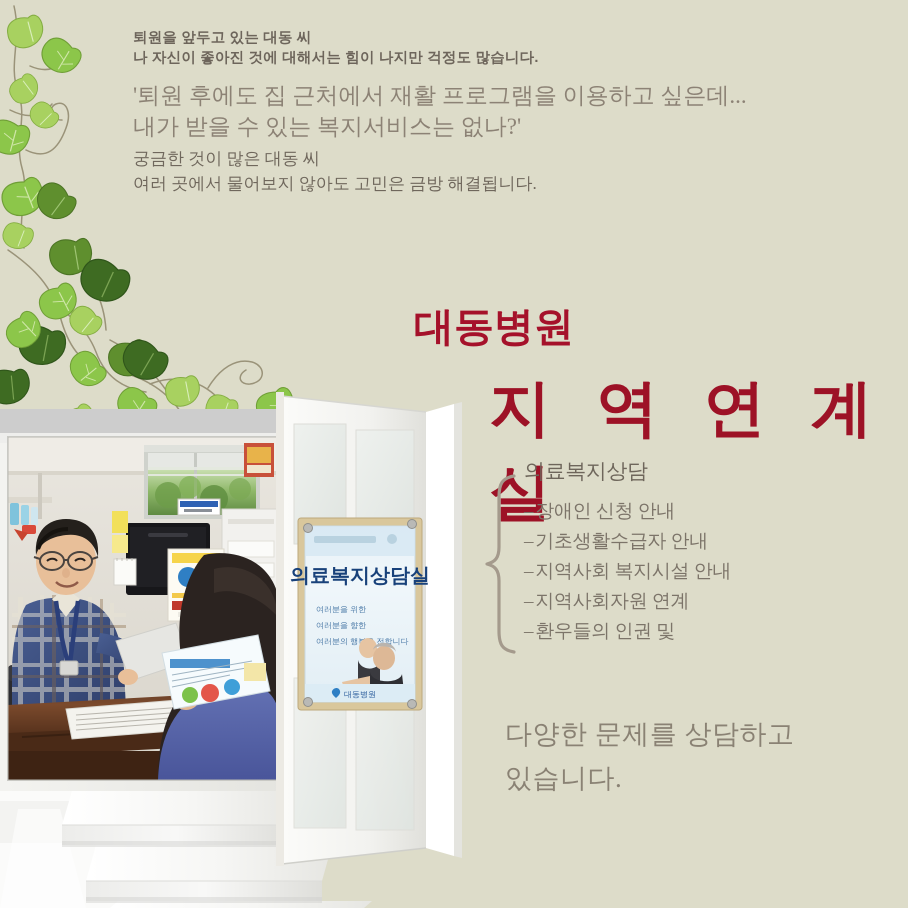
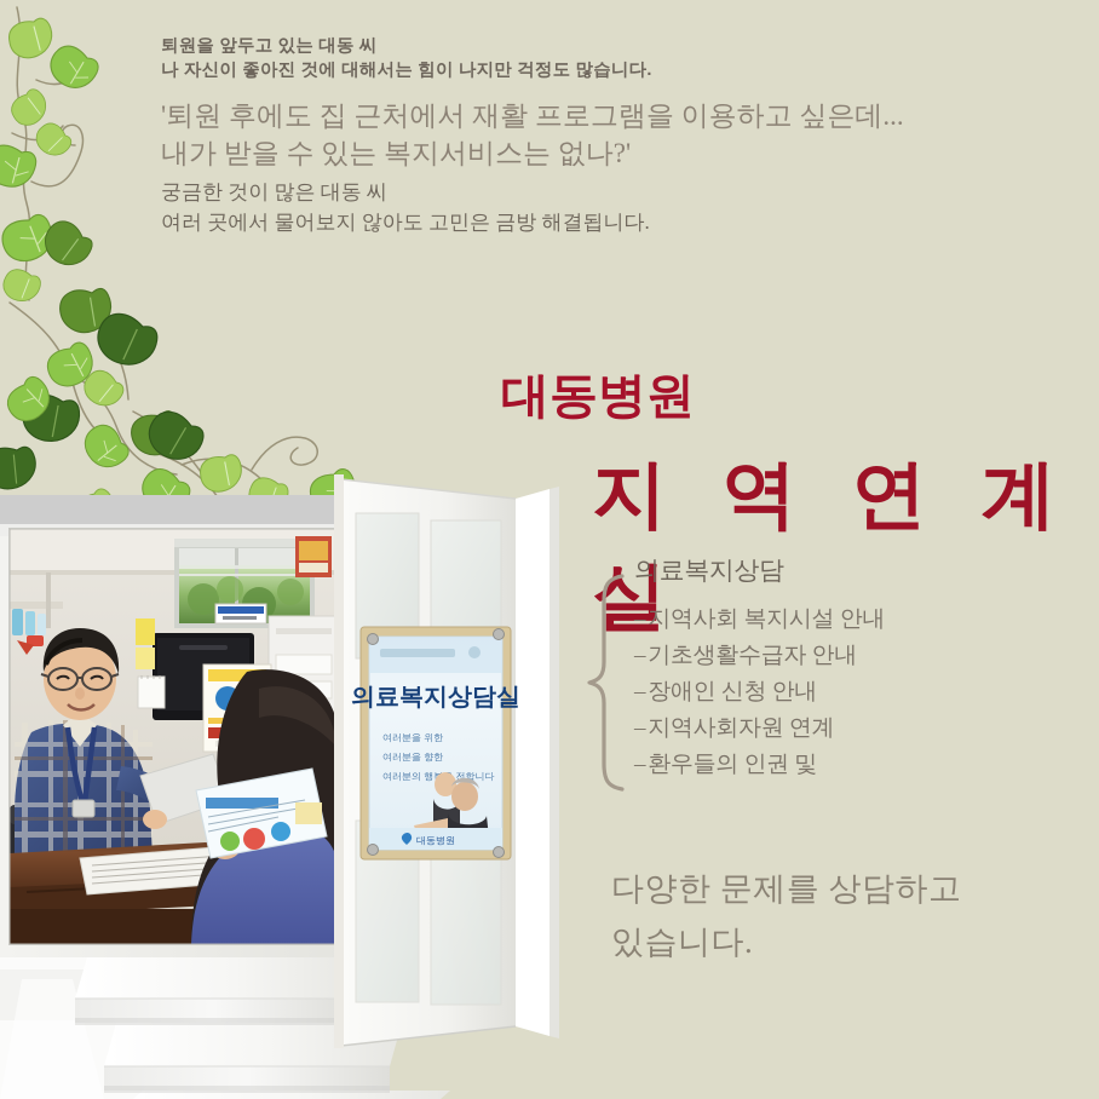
  퇴원을 앞두고 있는 대동 씨
  나 자신이 좋아진 것에 대해서는 힘이 나지만 걱정도 많습니다.
  '퇴원 후에도 집 근처에서 재활 프로그램을 이용하고 싶은데...
  내가 받을 수 있는 복지서비스는 없나?'
  궁금한 것이 많은 대동 씨
  여러 곳에서 물어보지 않아도 고민은 금방 해결됩니다.
  대동병원
  지 역 연 계 실
  의료복지상담
- –장애인 신청 안내
+ –지역사회 복지시설 안내
  –기초생활수급자 안내
- –지역사회 복지시설 안내
+ –장애인 신청 안내
  –지역사회자원 연계
  –환우들의 인권 및
  다양한 문제를 상담하고
  있습니다.
  의료복지상담실
  여러분을 위한
  여러분을 향한
  여러분의 행 전합니다
  대동병원
